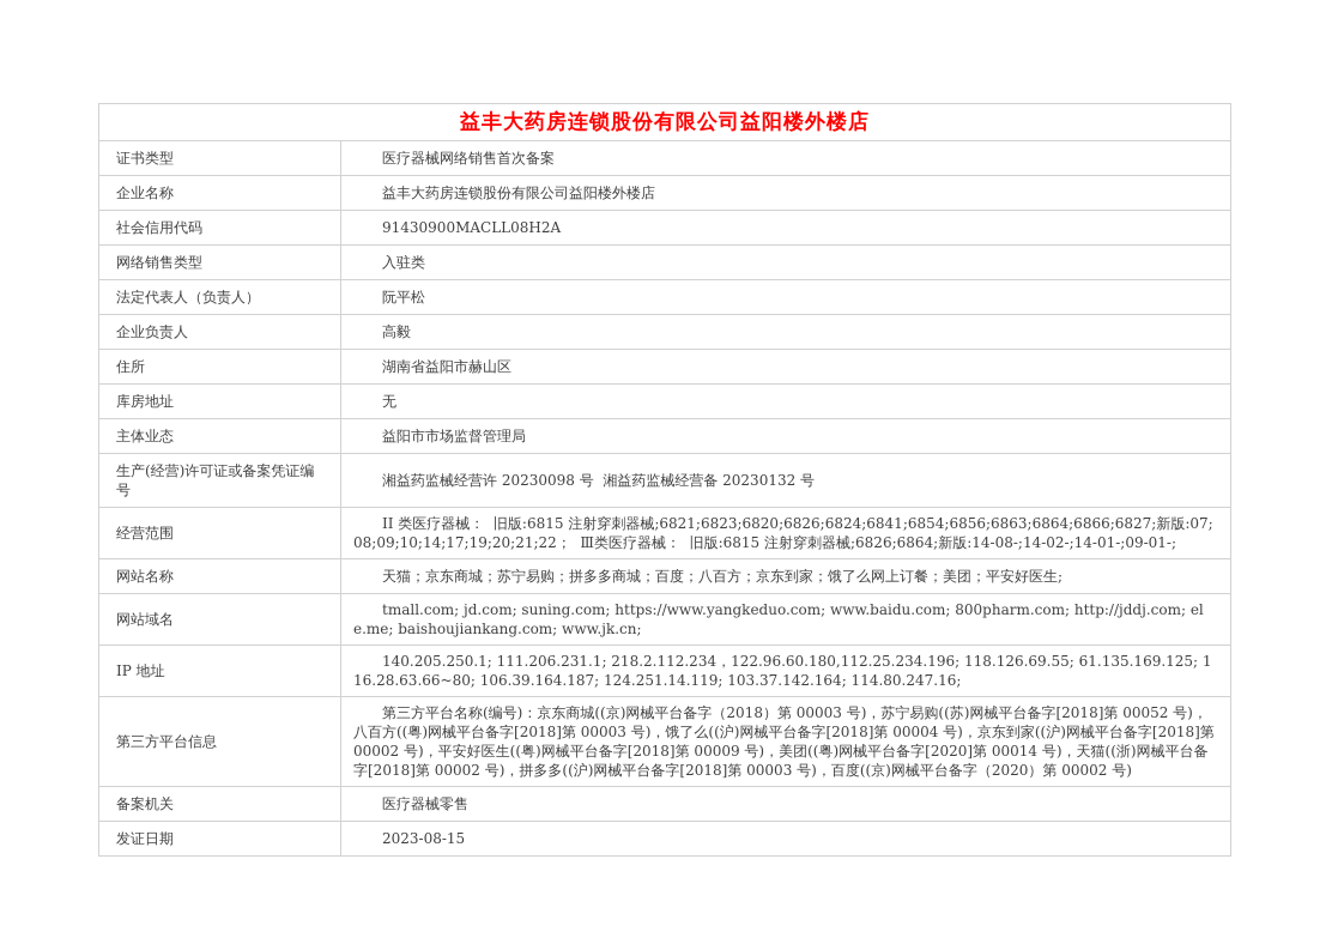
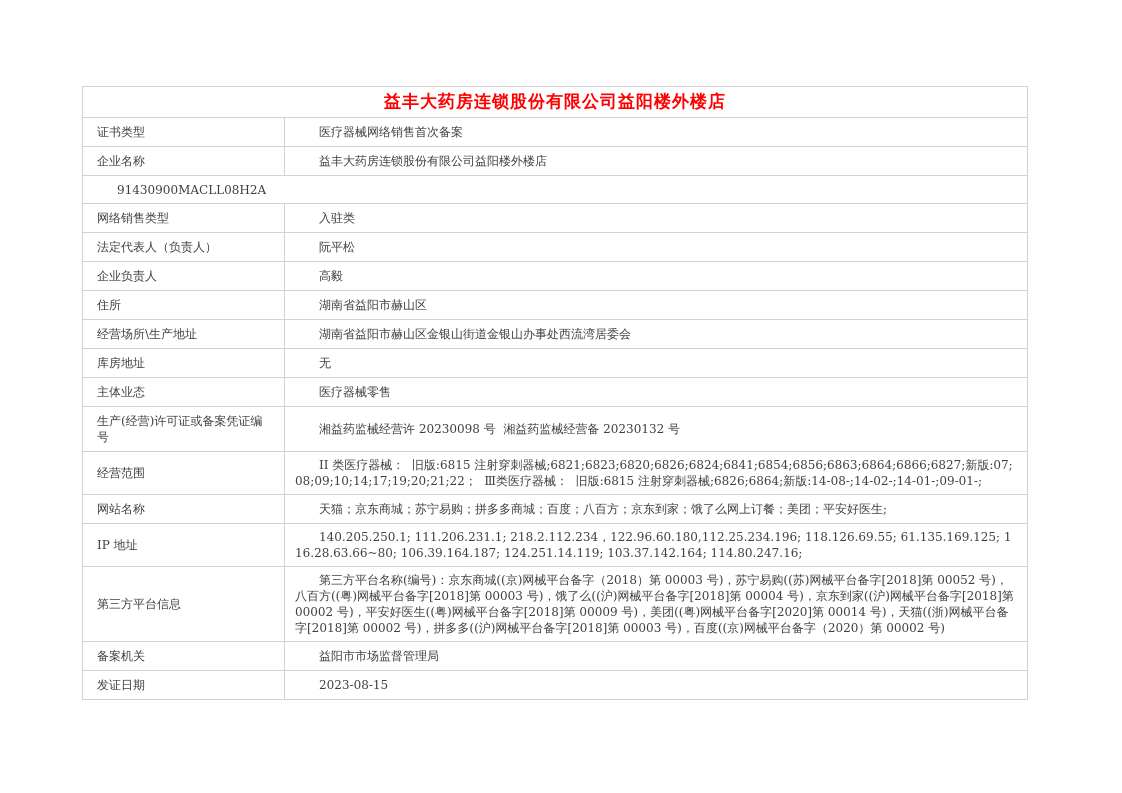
  益丰大药房连锁股份有限公司益阳楼外楼店
  证书类型
  医疗器械网络销售首次备案
  企业名称
  益丰大药房连锁股份有限公司益阳楼外楼店
- 社会信用代码
  91430900MACLL08H2A
  网络销售类型
  入驻类
  法定代表人（负责人）
  阮平松
  企业负责人
  高毅
  住所
  湖南省益阳市赫山区
+ 经营场所\生产地址
+ 湖南省益阳市赫山区金银山街道金银山办事处西流湾居委会
  库房地址
  无
  主体业态
- 益阳市市场监督管理局
+ 医疗器械零售
  生产(经营)许可证或备案凭证编号
  湘益药监械经营许 20230098 号 湘益药监械经营备 20230132 号
  经营范围
  II 类医疗器械： 旧版:6815 注射穿刺器械;6821;6823;6820;6826;6824;6841;6854;6856;6863;6864;6866;6827;新版:07;08;09;10;14;17;19;20;21;22； Ⅲ类医疗器械： 旧版:6815 注射穿刺器械;6826;6864;新版:14-08-;14-02-;14-01-;09-01-;
  网站名称
  天猫；京东商城；苏宁易购；拼多多商城；百度；八百方；京东到家；饿了么网上订餐；美团；平安好医生;
- 网站域名
- tmall.com; jd.com; suning.com; https://www.yangkeduo.com; www.baidu.com; 800pharm.com; http://jddj.com; ele.me; baishoujiankang.com; www.jk.cn;
  IP 地址
  140.205.250.1; 111.206.231.1; 218.2.112.234，122.96.60.180,112.25.234.196; 118.126.69.55; 61.135.169.125; 116.28.63.66~80; 106.39.164.187; 124.251.14.119; 103.37.142.164; 114.80.247.16;
  第三方平台信息
  第三方平台名称(编号)：京东商城((京)网械平台备字（2018）第 00003 号)，苏宁易购((苏)网械平台备字[2018]第 00052 号)，八百方((粤)网械平台备字[2018]第 00003 号)，饿了么((沪)网械平台备字[2018]第 00004 号)，京东到家((沪)网械平台备字[2018]第 00002 号)，平安好医生((粤)网械平台备字[2018]第 00009 号)，美团((粤)网械平台备字[2020]第 00014 号)，天猫((浙)网械平台备字[2018]第 00002 号)，拼多多((沪)网械平台备字[2018]第 00003 号)，百度((京)网械平台备字（2020）第 00002 号)
  备案机关
- 医疗器械零售
+ 益阳市市场监督管理局
  发证日期
  2023-08-15
